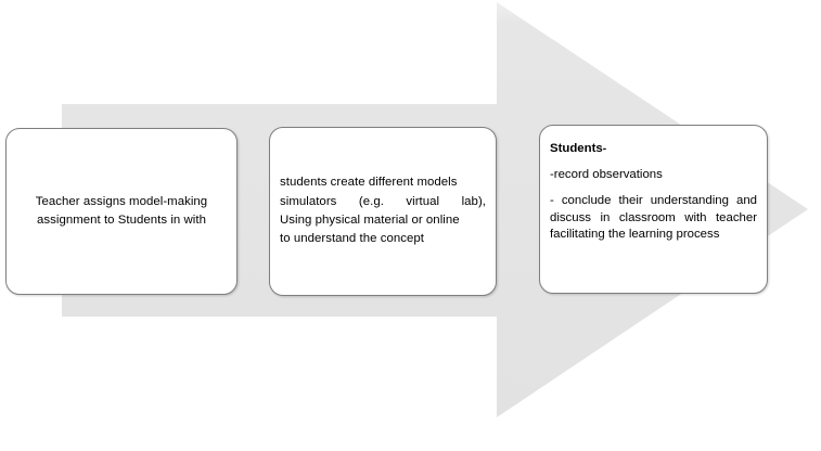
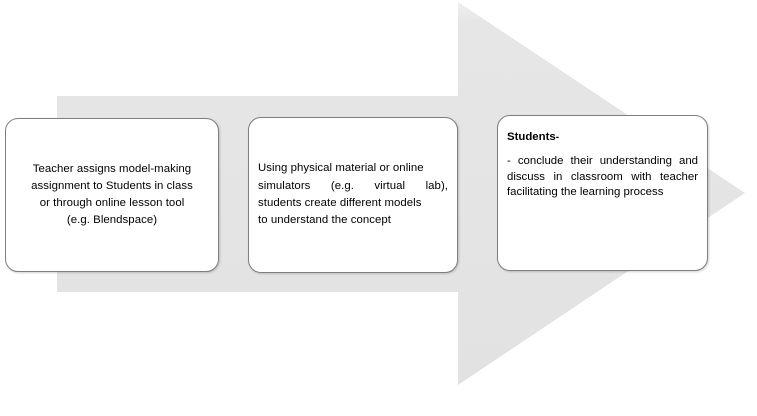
  Teacher assigns model-making
- assignment to Students in with
+ assignment to Students in class
+ or through online lesson tool
+ (e.g. Blendspace)
- students create different models
+ Using physical material or online
  simulators (e.g. virtual lab),
- Using physical material or online
+ students create different models
  to understand the concept
  Students-
- -record observations
  - conclude their understanding and discuss in classroom with teacher facilitating the learning process
